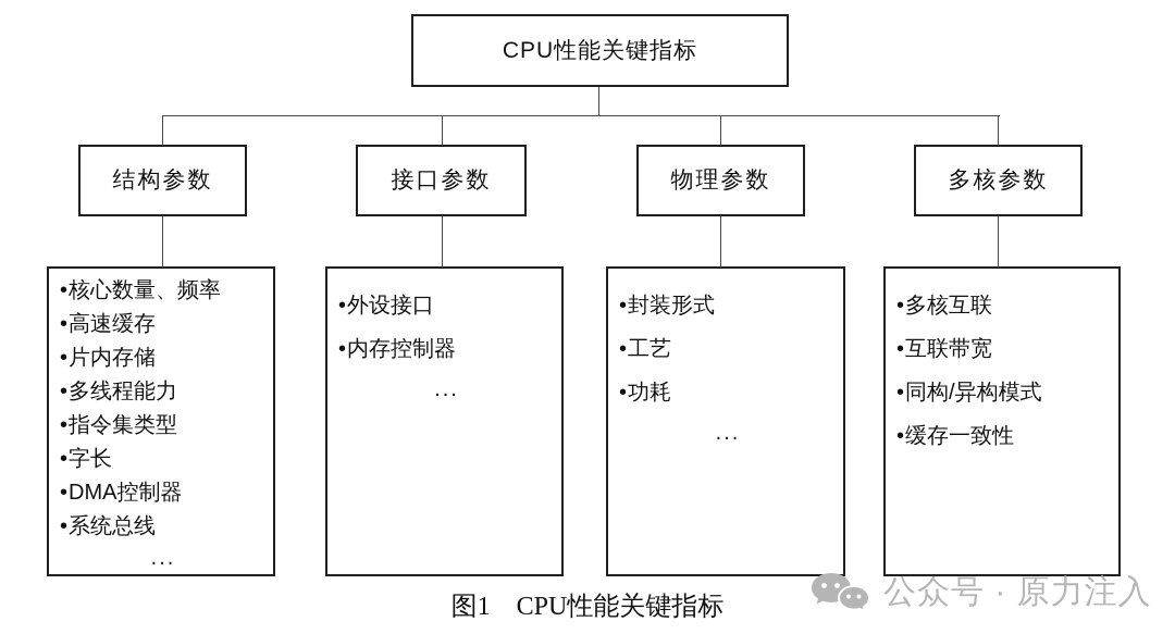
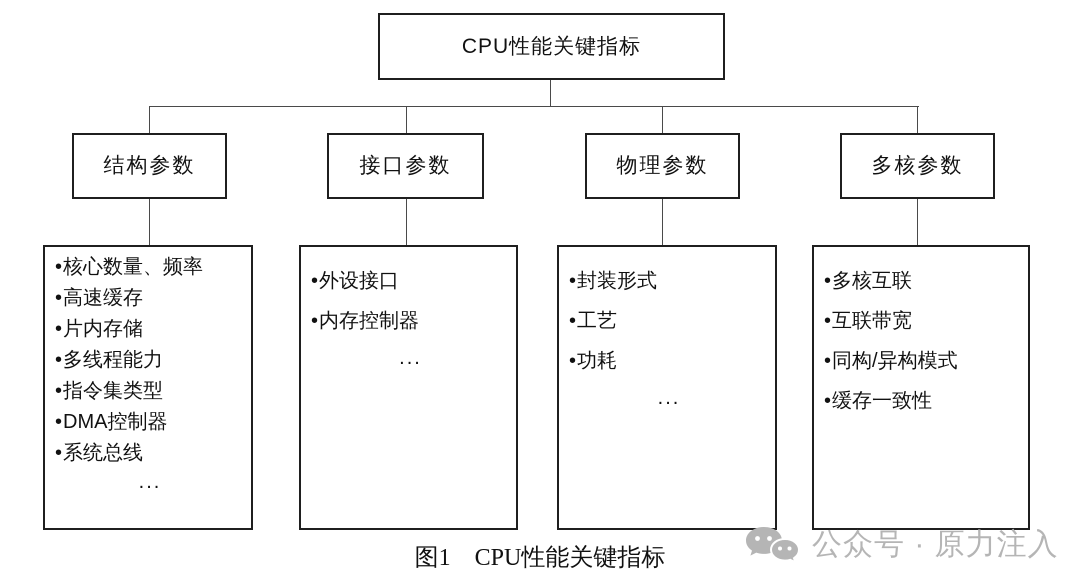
  CPU性能关键指标
  结构参数
  接口参数
  物理参数
  多核参数
  核心数量、频率
  高速缓存
  片内存储
  多线程能力
  指令集类型
- 字长
  DMA控制器
  系统总线
  ...
  外设接口
  内存控制器
  ...
  封装形式
  工艺
  功耗
  ...
  多核互联
  互联带宽
  同构/异构模式
  缓存一致性
  图1 CPU性能关键指标
  公众号 · 原力注入
